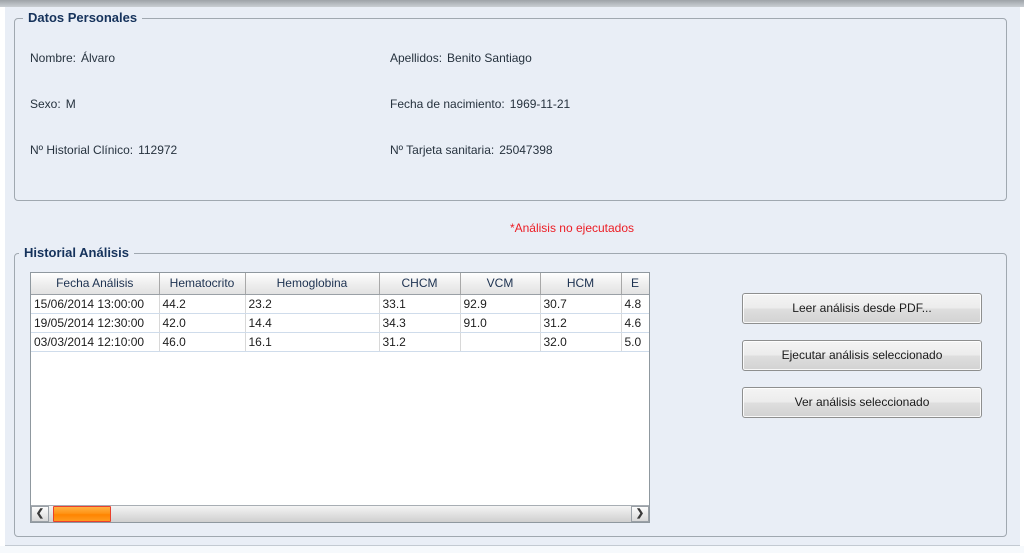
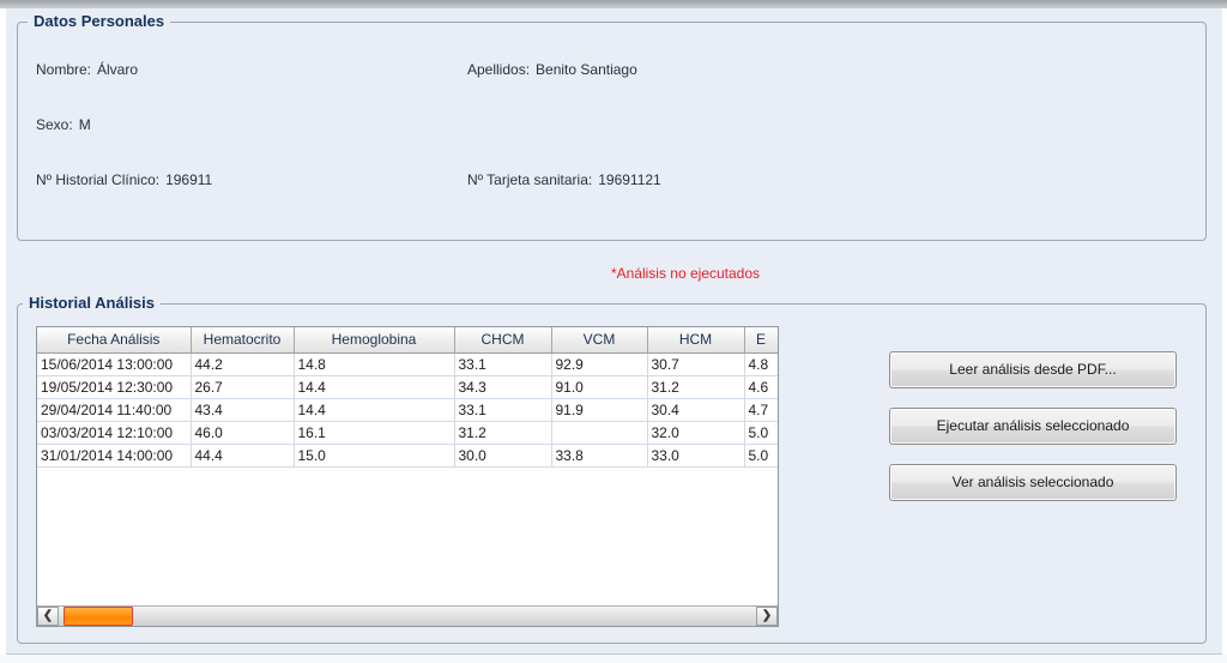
  Datos Personales
  Nombre: Álvaro
  Apellidos: Benito Santiago
  Sexo: M
- Fecha de nacimiento: 1969-11-21
- Nº Historial Clínico: 112972
+ Nº Historial Clínico: 196911
- Nº Tarjeta sanitaria: 25047398
+ Nº Tarjeta sanitaria: 19691121
  *Análisis no ejecutados
  Historial Análisis
  Fecha Análisis	Hematocrito	Hemoglobina	CHCM	VCM	HCM	E
- 15/06/2014 13:00:00	44.2	23.2	33.1	92.9	30.7	4.8
+ 15/06/2014 13:00:00	44.2	14.8	33.1	92.9	30.7	4.8
- 19/05/2014 12:30:00	42.0	14.4	34.3	91.0	31.2	4.6
+ 19/05/2014 12:30:00	26.7	14.4	34.3	91.0	31.2	4.6
+ 29/04/2014 11:40:00	43.4	14.4	33.1	91.9	30.4	4.7
  03/03/2014 12:10:00	46.0	16.1	31.2		32.0	5.0
+ 31/01/2014 14:00:00	44.4	15.0	30.0	33.8	33.0	5.0
  ❮
  ❯
  Leer análisis desde PDF...
  Ejecutar análisis seleccionado
  Ver análisis seleccionado
